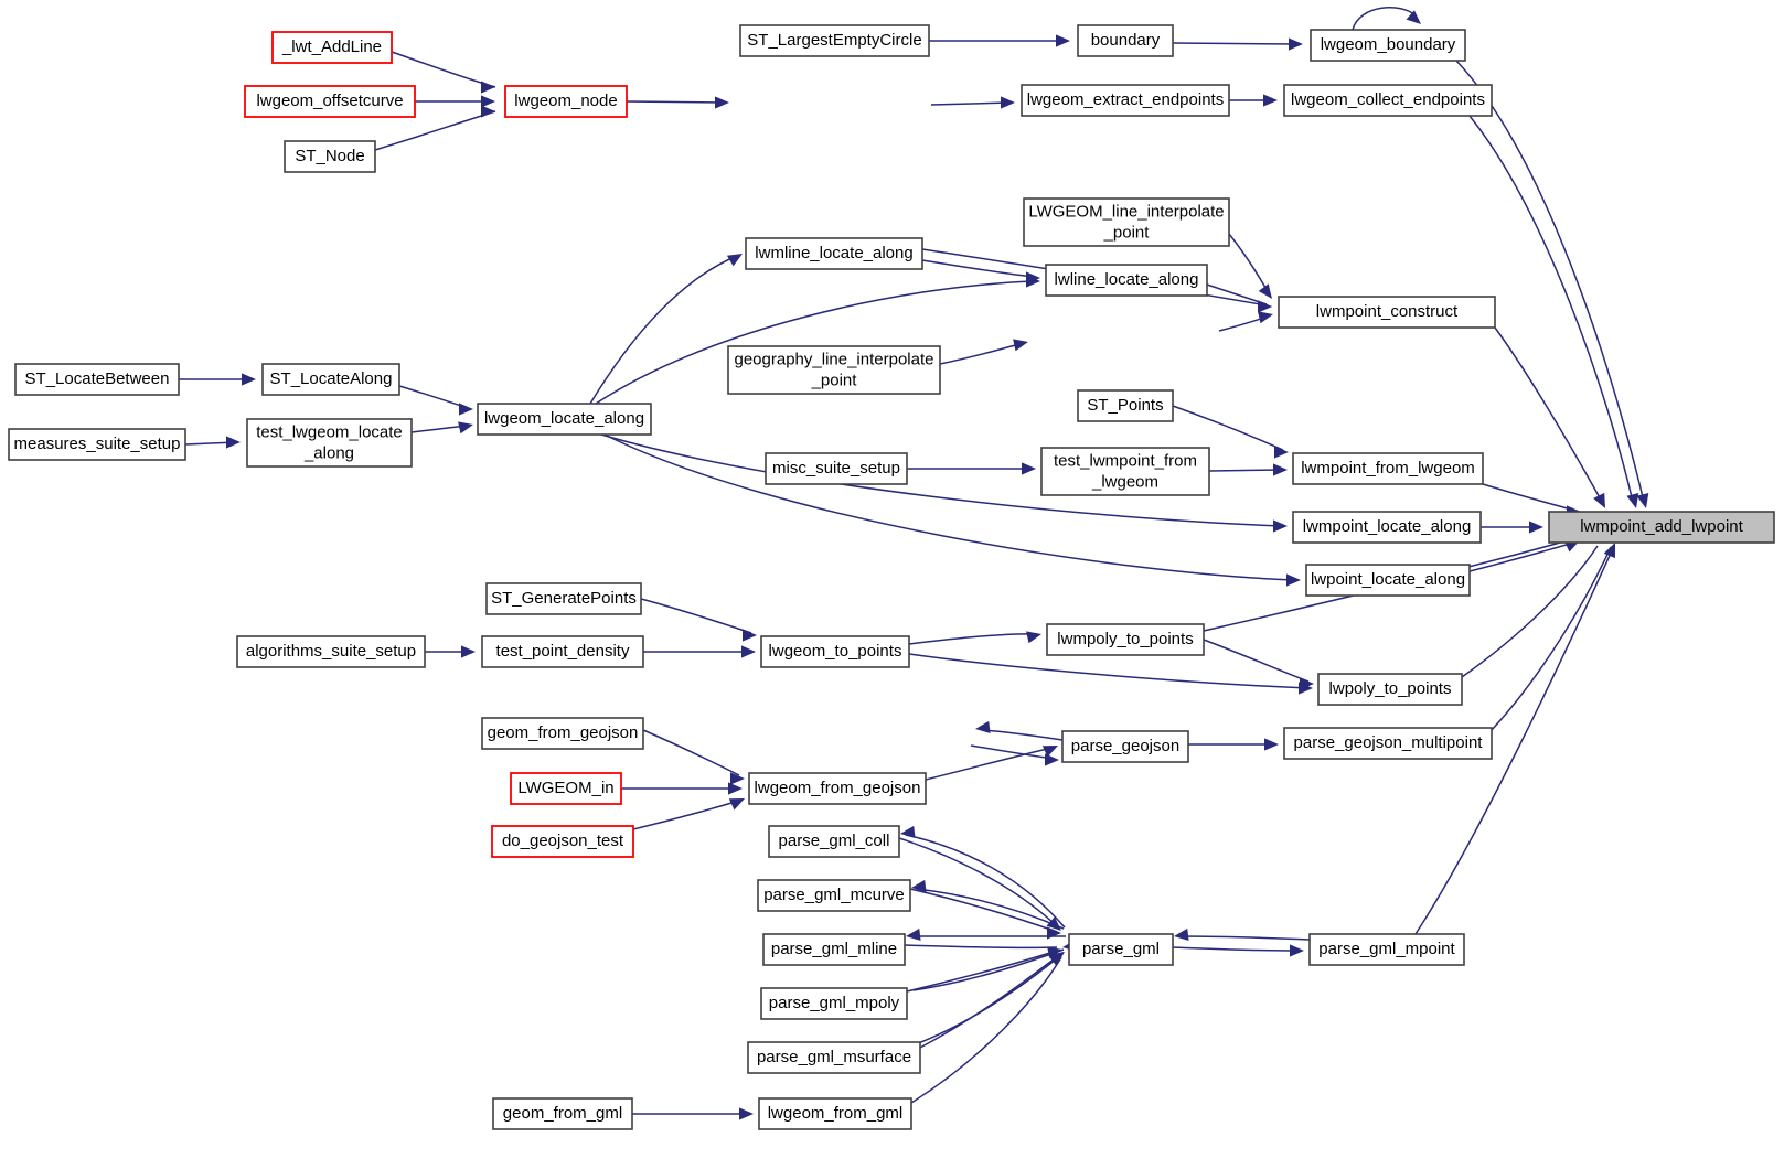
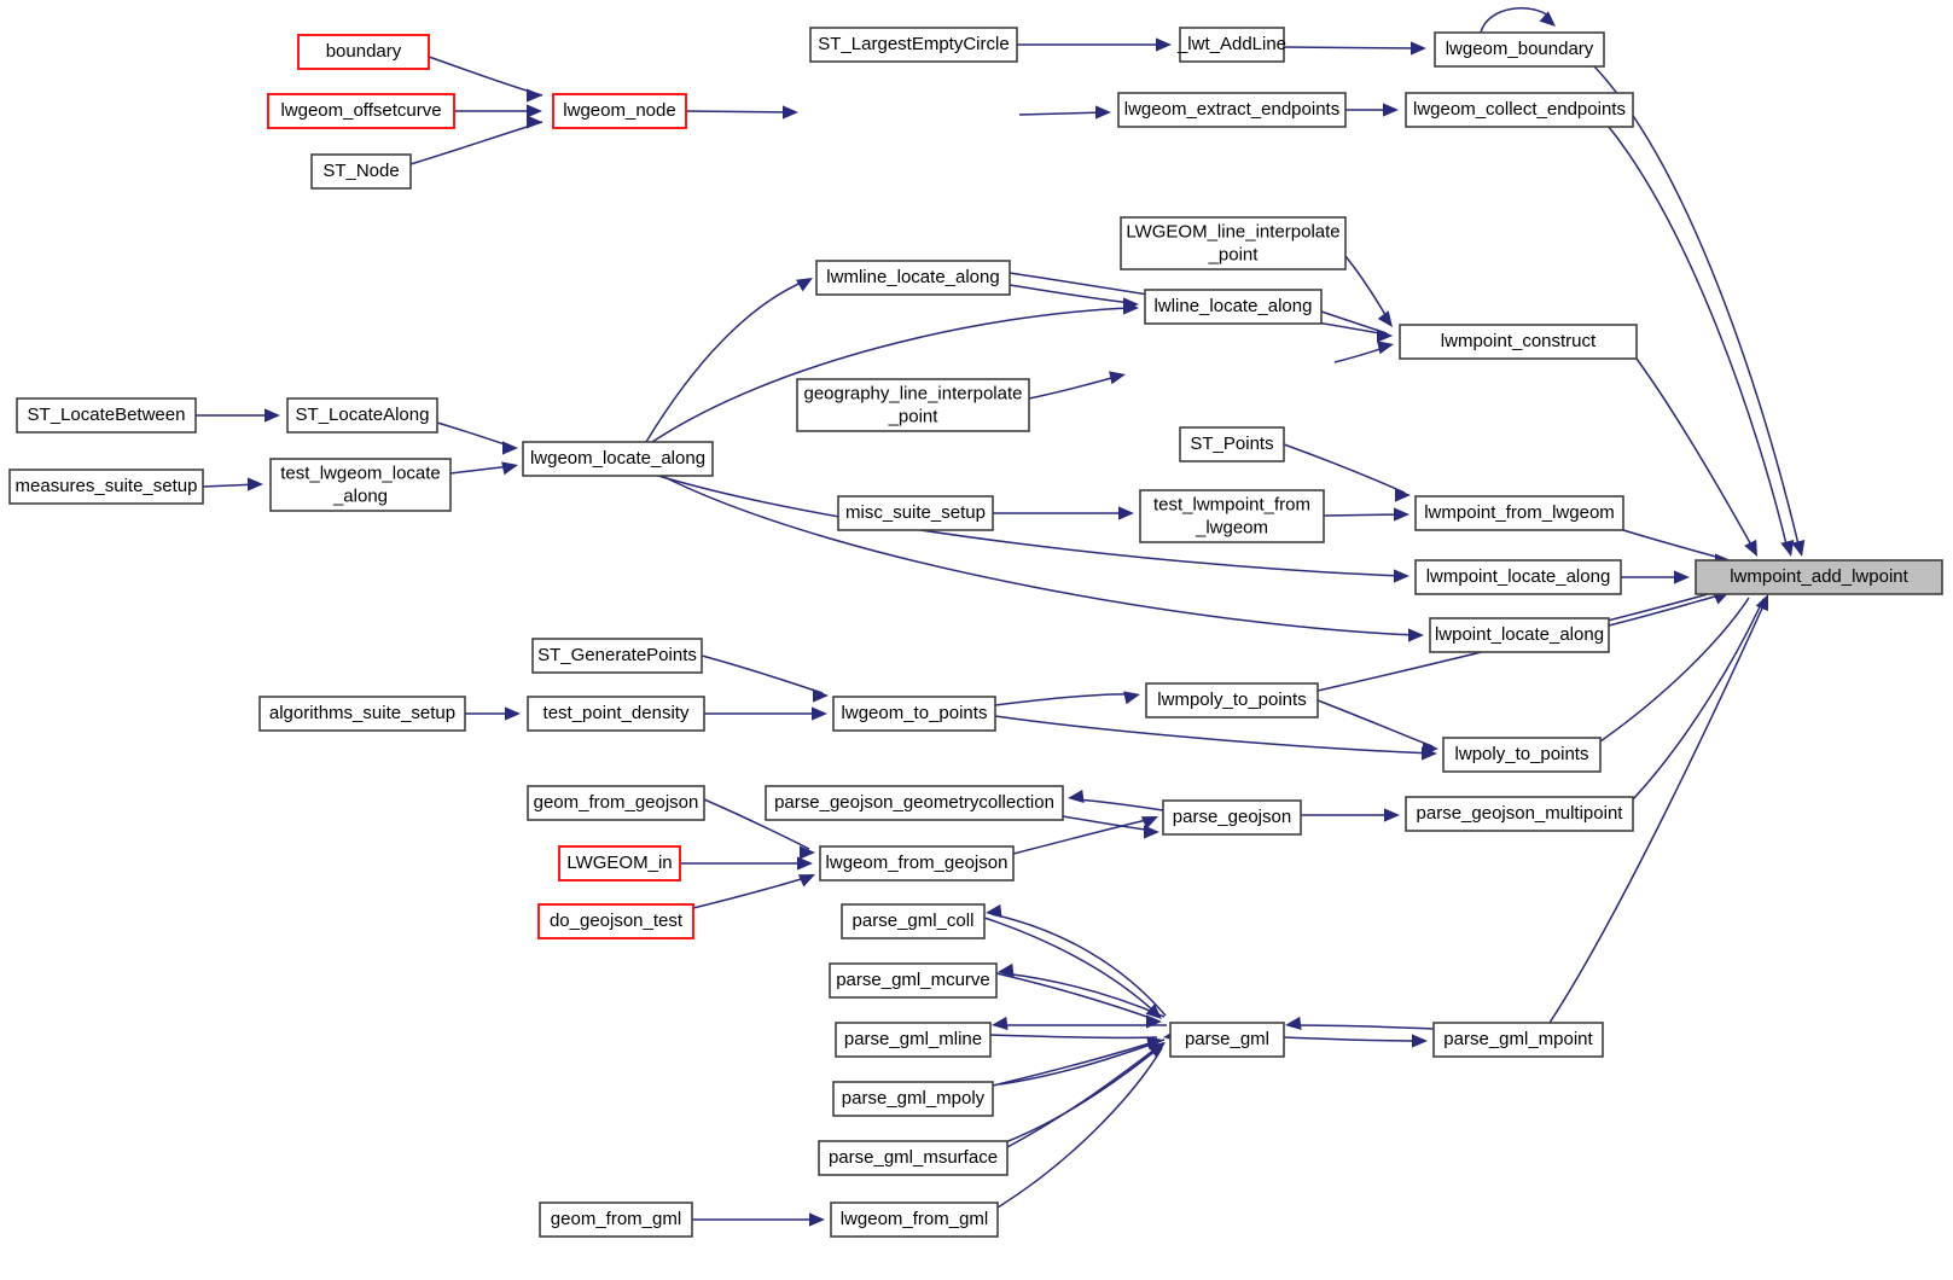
- _lwt_AddLine
+ boundary
  lwgeom_offsetcurve
  ST_Node
  lwgeom_node
  ST_LargestEmptyCircle
- boundary
+ _lwt_AddLine
  lwgeom_boundary
  lwgeom_extract_endpoints
  lwgeom_collect_endpoints
  LWGEOM_line_interpolate
  _point
  lwmline_locate_along
  lwline_locate_along
  lwmpoint_construct
  geography_line_interpolate
  _point
  ST_LocateBetween
  ST_LocateAlong
  measures_suite_setup
  test_lwgeom_locate
  _along
  lwgeom_locate_along
  ST_Points
  misc_suite_setup
  test_lwmpoint_from
  _lwgeom
  lwmpoint_from_lwgeom
  lwmpoint_locate_along
  lwmpoint_add_lwpoint
  lwpoint_locate_along
  ST_GeneratePoints
  algorithms_suite_setup
  test_point_density
  lwgeom_to_points
  lwmpoly_to_points
  lwpoly_to_points
  geom_from_geojson
+ parse_geojson_geometrycollection
  parse_geojson
  parse_geojson_multipoint
  LWGEOM_in
  lwgeom_from_geojson
  do_geojson_test
  parse_gml_coll
  parse_gml_mcurve
  parse_gml_mline
  parse_gml
  parse_gml_mpoint
  parse_gml_mpoly
  parse_gml_msurface
  geom_from_gml
  lwgeom_from_gml
